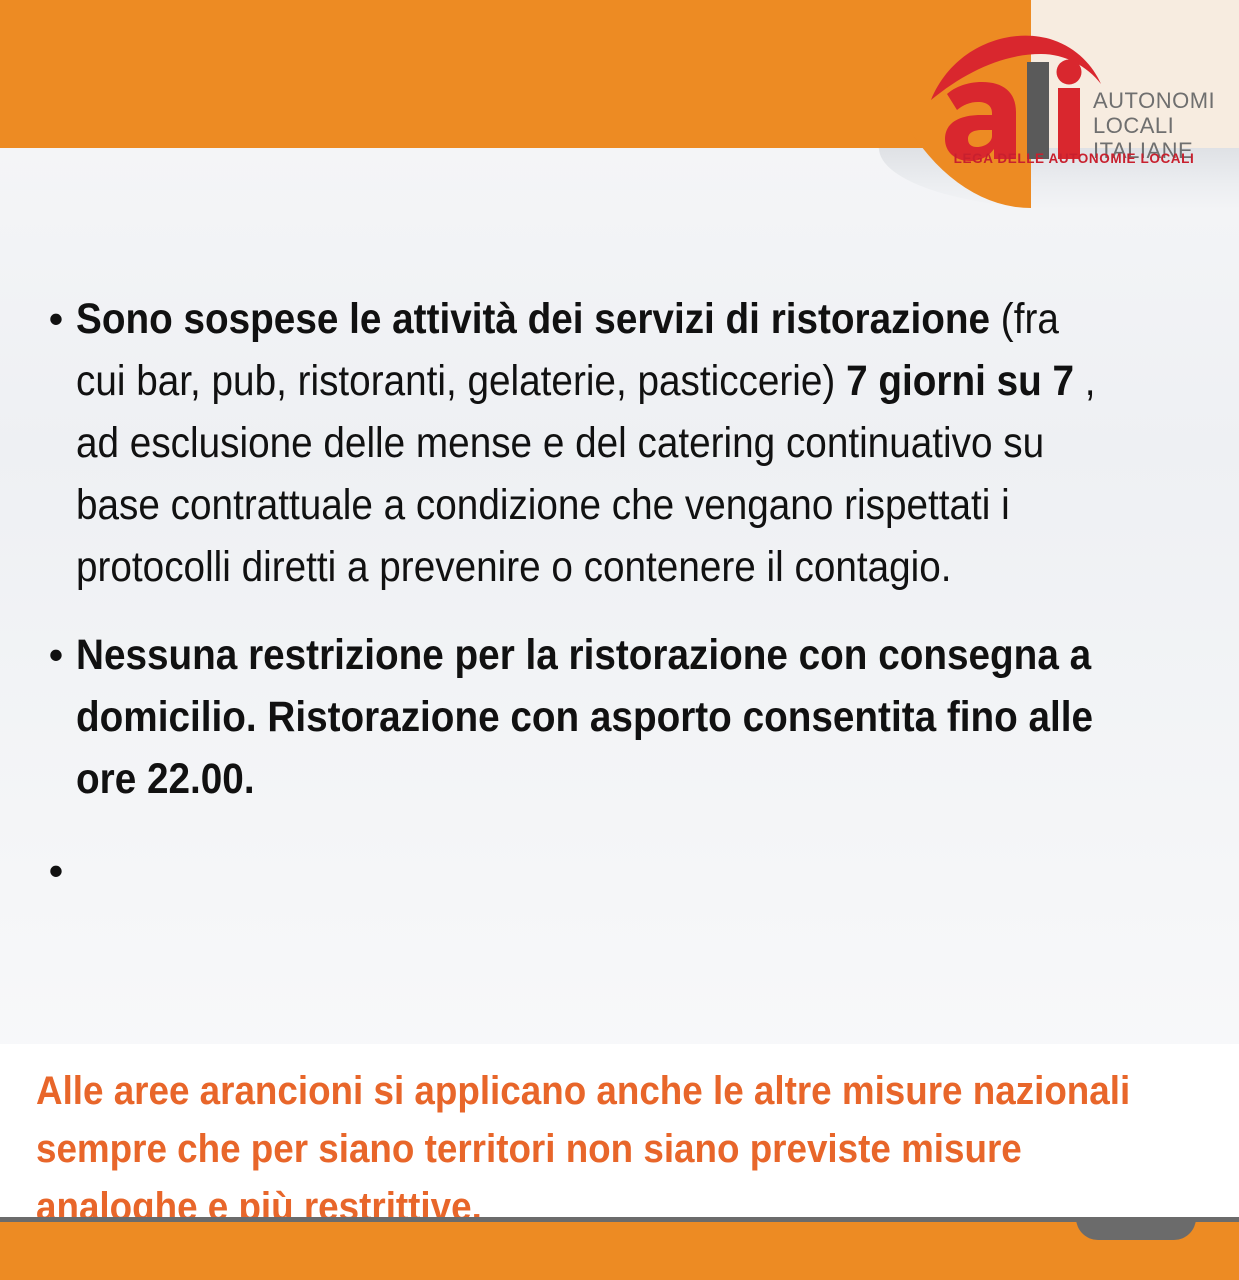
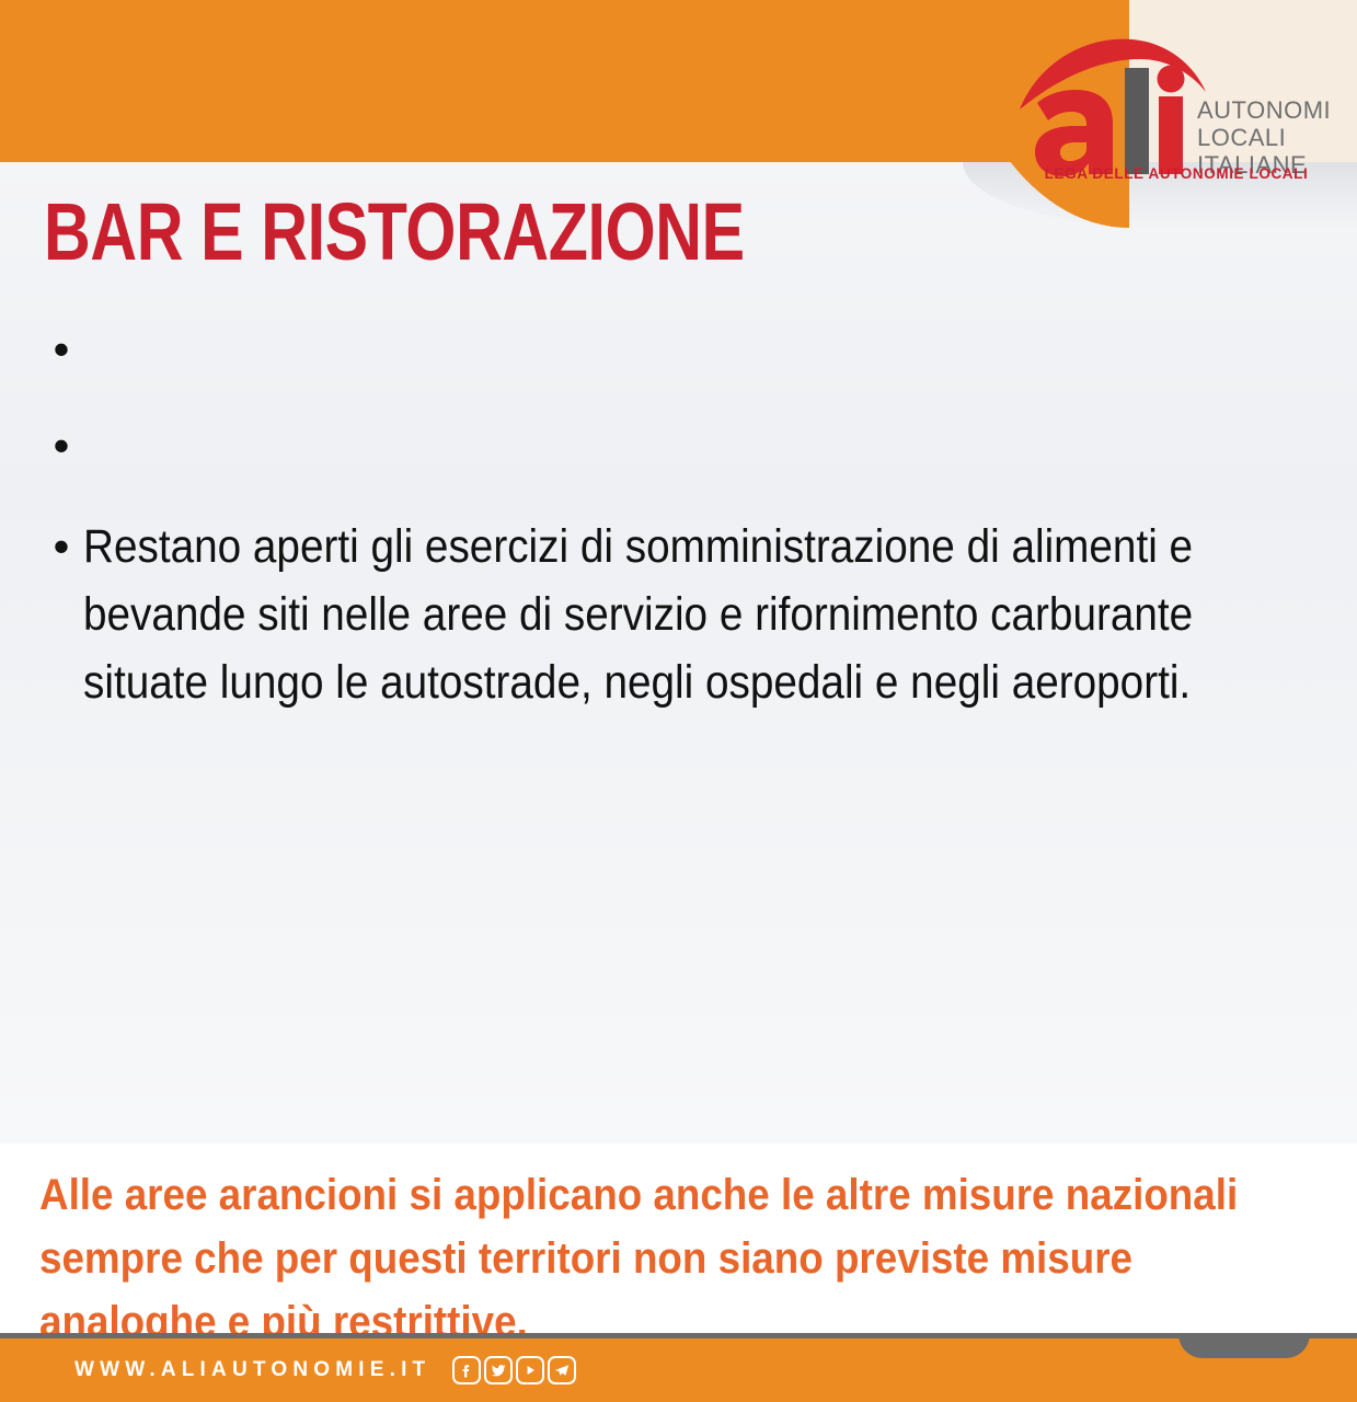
  AUTONOMI
  LOCALI
  ITALIANE
  LEGA DELLE AUTONOMIE LOCALI
+ BAR E RISTORAZIONE
  •
- Sono sospese le attività dei servizi di ristorazione (fra cui bar, pub, ristoranti, gelaterie, pasticcerie) 7 giorni su 7 , ad esclusione delle mense e del catering continuativo su base contrattuale a condizione che vengano rispettati i protocolli diretti a prevenire o contenere il contagio.
  •
- Nessuna restrizione per la ristorazione con consegna a domicilio. Ristorazione con asporto consentita fino alle ore 22.00.
  •
+ Restano aperti gli esercizi di somministrazione di alimenti e bevande siti nelle aree di servizio e rifornimento carburante situate lungo le autostrade, negli ospedali e negli aeroporti.
- Alle aree arancioni si applicano anche le altre misure nazionali sempre che per siano territori non siano previste misure analoghe e più restrittive.
+ Alle aree arancioni si applicano anche le altre misure nazionali sempre che per questi territori non siano previste misure analoghe e più restrittive.
+ WWW.ALIAUTONOMIE.IT
